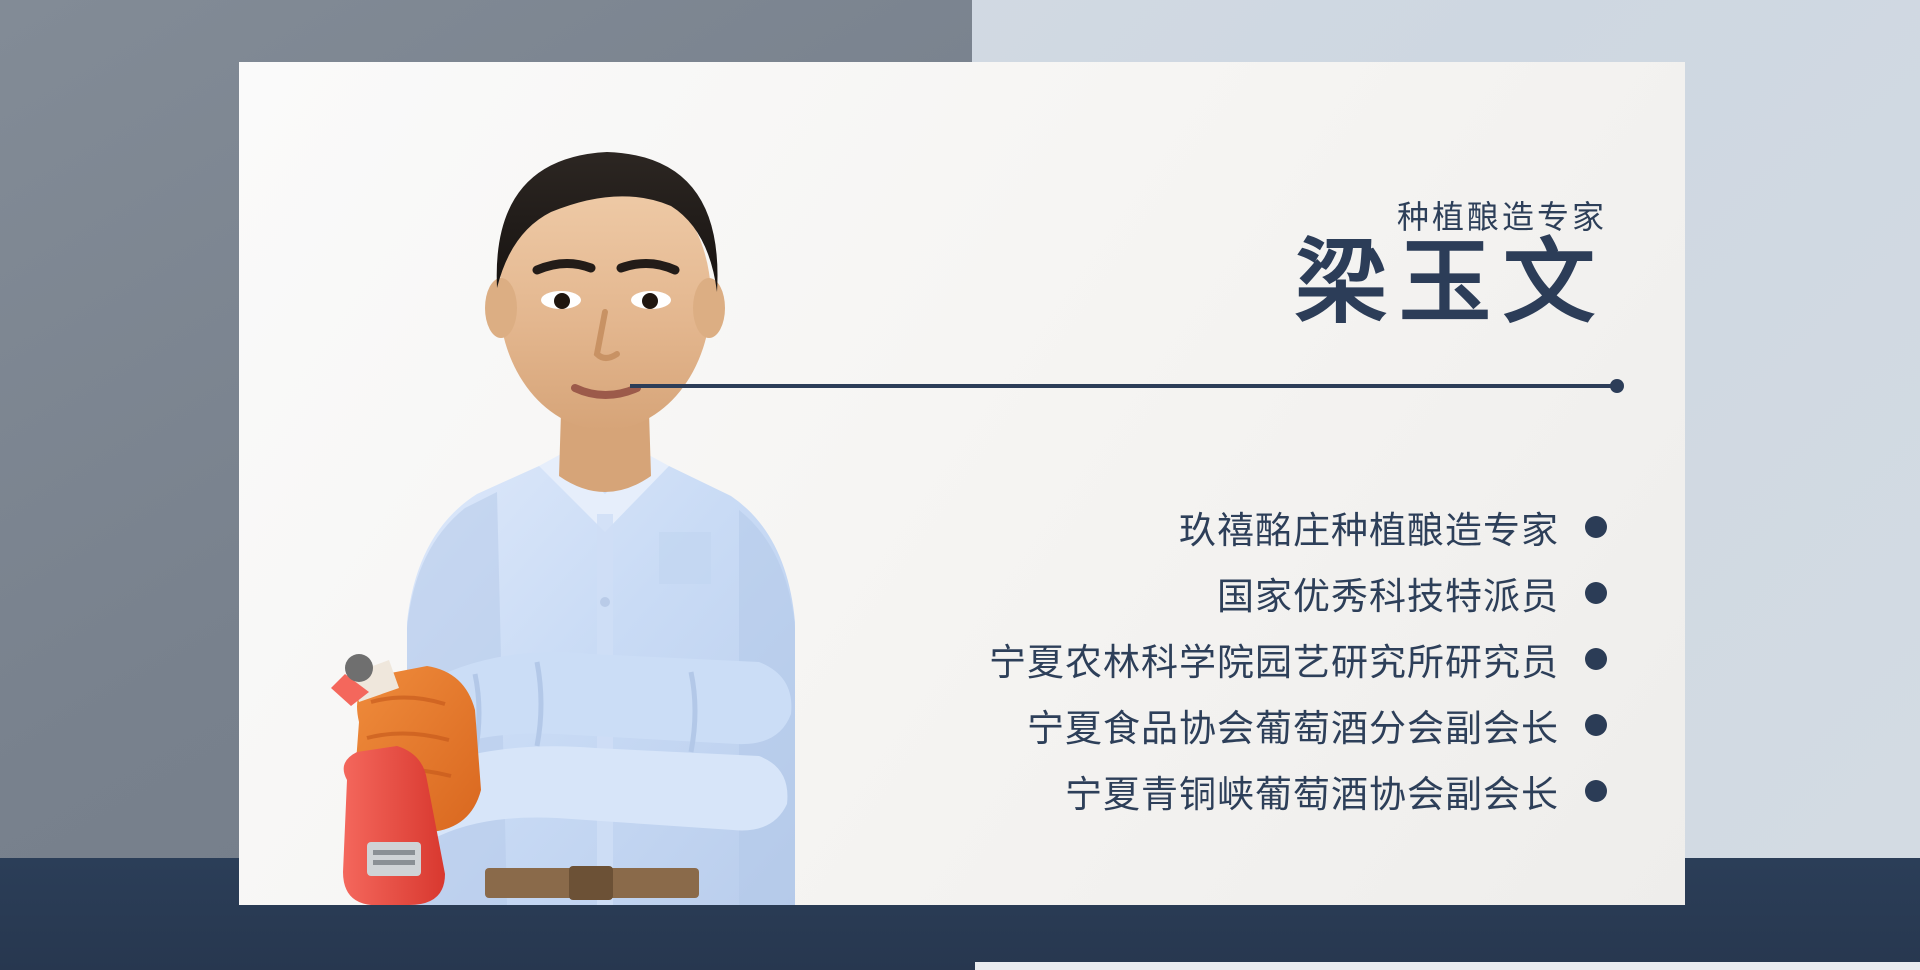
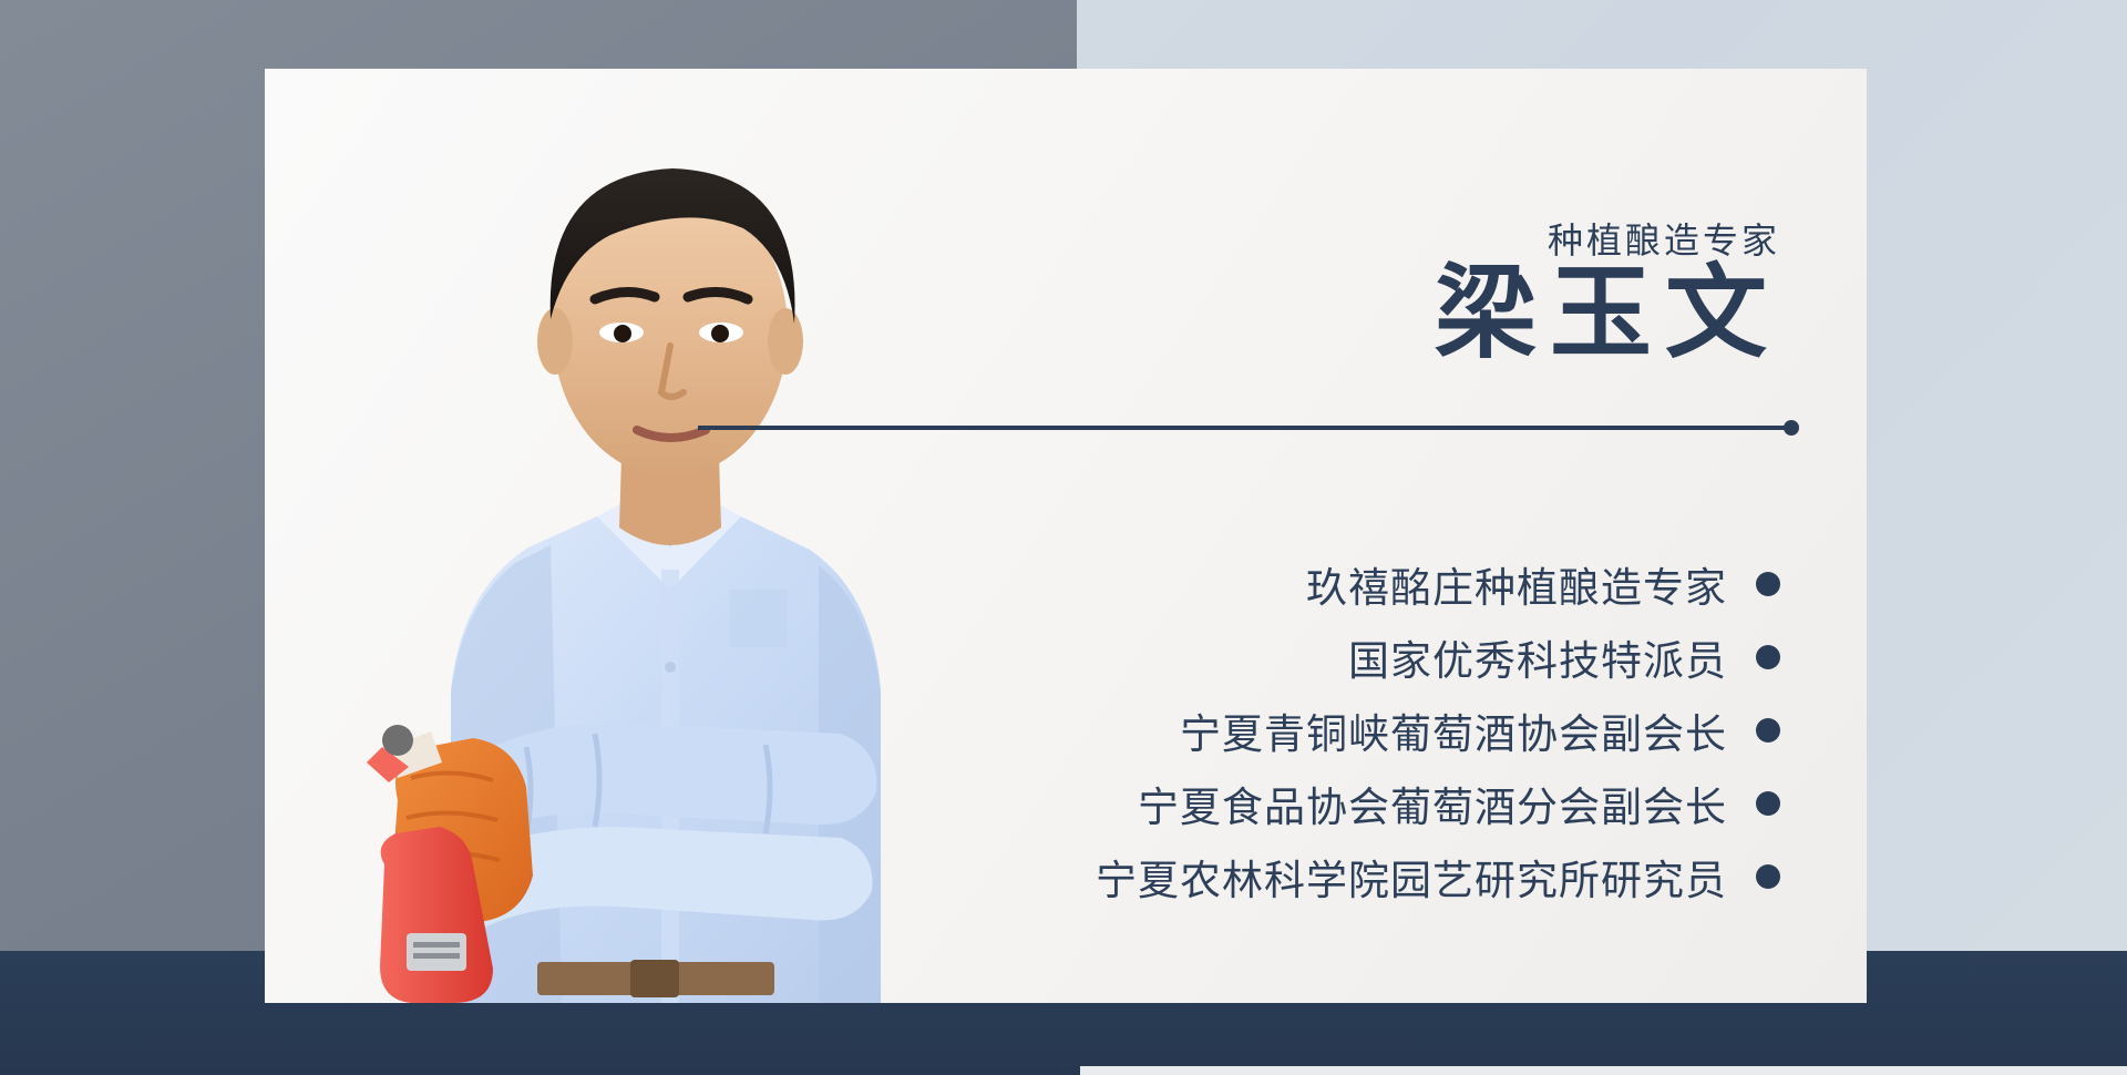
  种植酿造专家
  梁玉文
  玖禧酩庄种植酿造专家
  国家优秀科技特派员
- 宁夏农林科学院园艺研究所研究员
+ 宁夏青铜峡葡萄酒协会副会长
  宁夏食品协会葡萄酒分会副会长
- 宁夏青铜峡葡萄酒协会副会长
+ 宁夏农林科学院园艺研究所研究员
